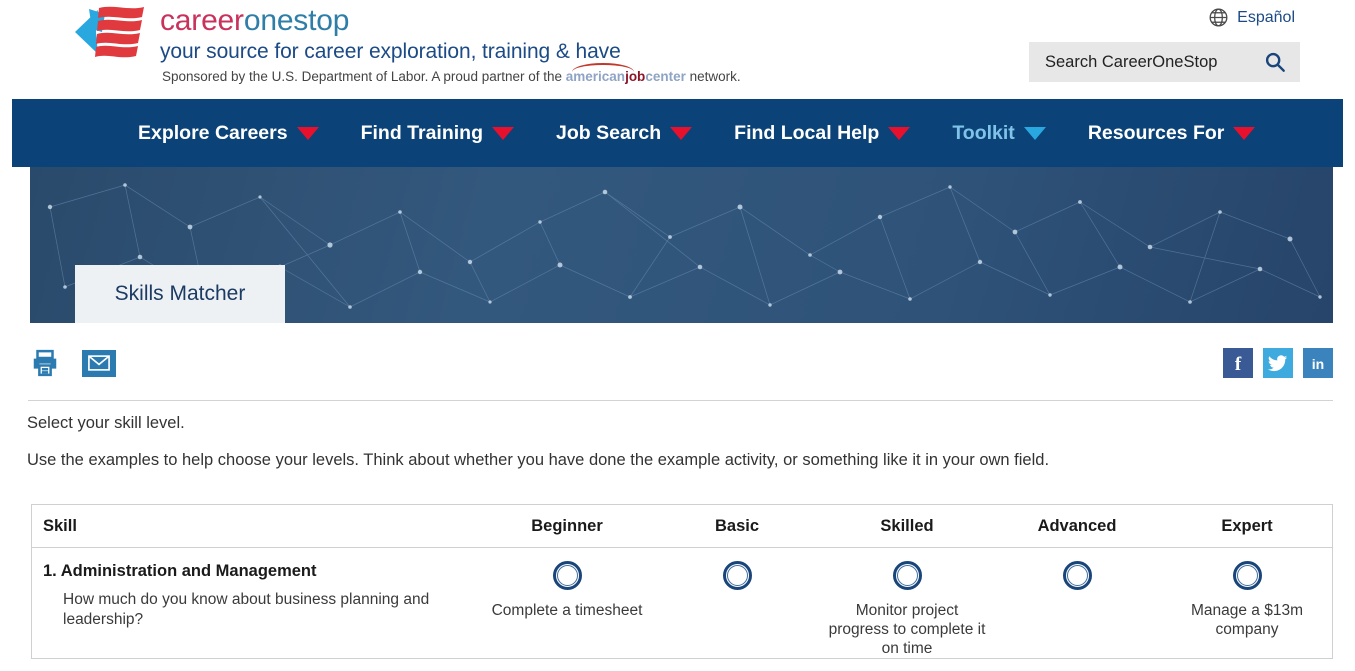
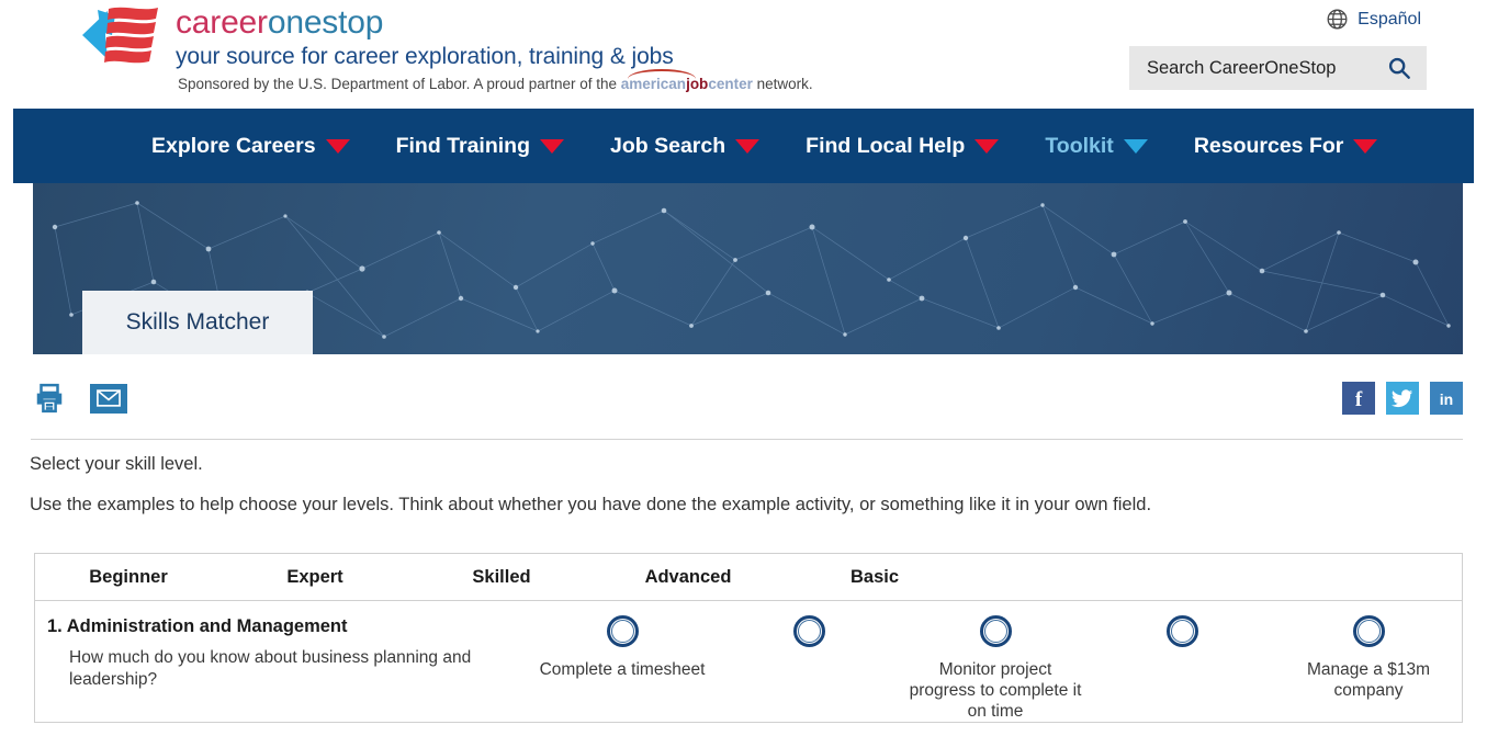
  careeronestop
- your source for career exploration, training & have
+ your source for career exploration, training & jobs
  Sponsored by the U.S. Department of Labor. A proud partner of the americanjobcenter network.
  Español
  Search CareerOneStop
  Explore Careers
  Find Training
  Job Search
  Find Local Help
  Toolkit
  Resources For
  Skills Matcher
  f
  in
  Select your skill level.
  Use the examples to help choose your levels. Think about whether you have done the example activity, or something like it in your own field.
- Skill
  Beginner
- Basic
+ Expert
  Skilled
  Advanced
- Expert
+ Basic
  1. Administration and Management
  How much do you know about business planning and leadership?
  Complete a timesheet
  Monitor project progress to complete it on time
  Manage a $13m company
